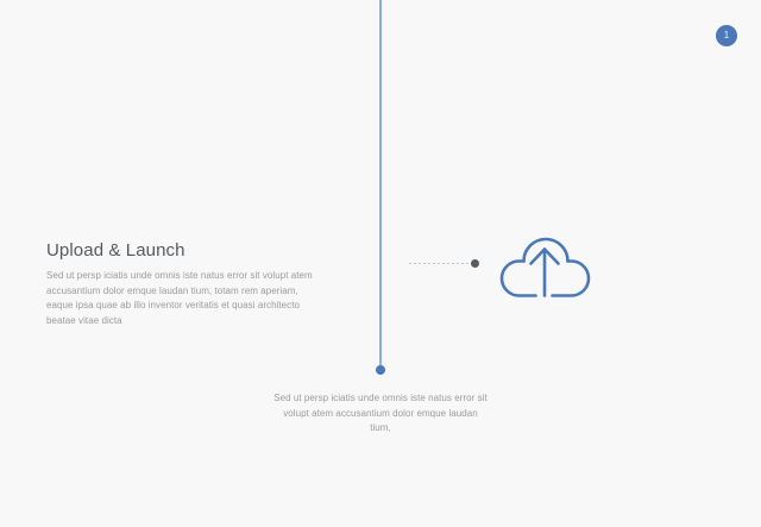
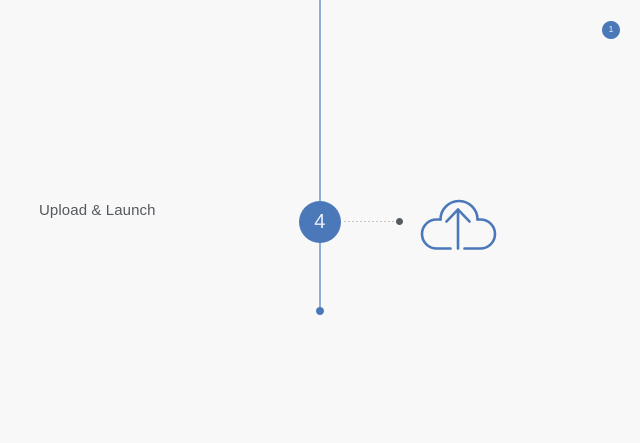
+ 4
  Upload & Launch
- Sed ut persp iciatis unde omnis iste natus error sit volupt atem accusantium dolor emque laudan tium, totam rem aperiam, eaque ipsa quae ab illo inventor veritatis et quasi architecto beatae vitae dicta
- Sed ut persp iciatis unde omnis iste natus error sit volupt atem accusantium dolor emque laudan tium,
  1
